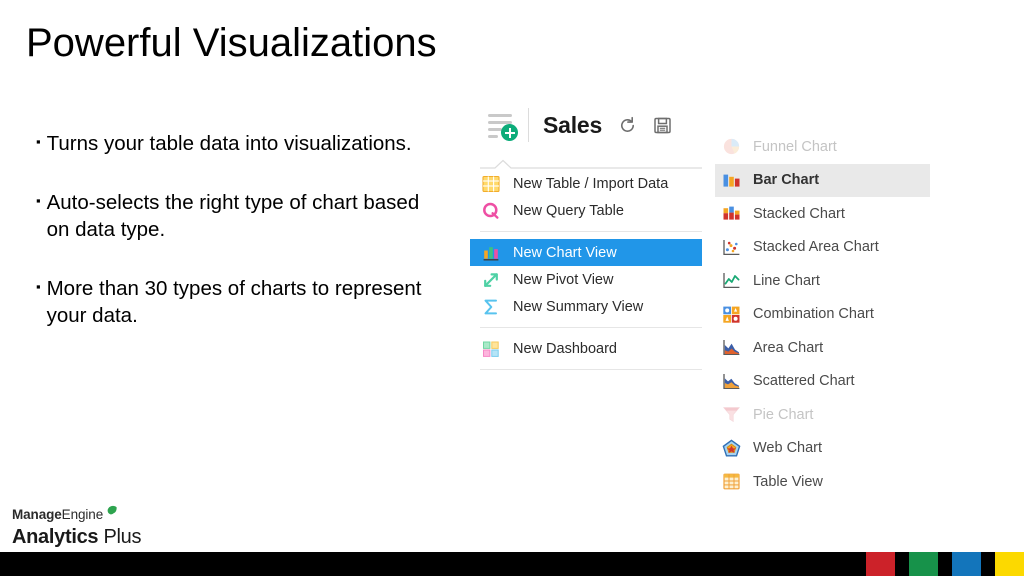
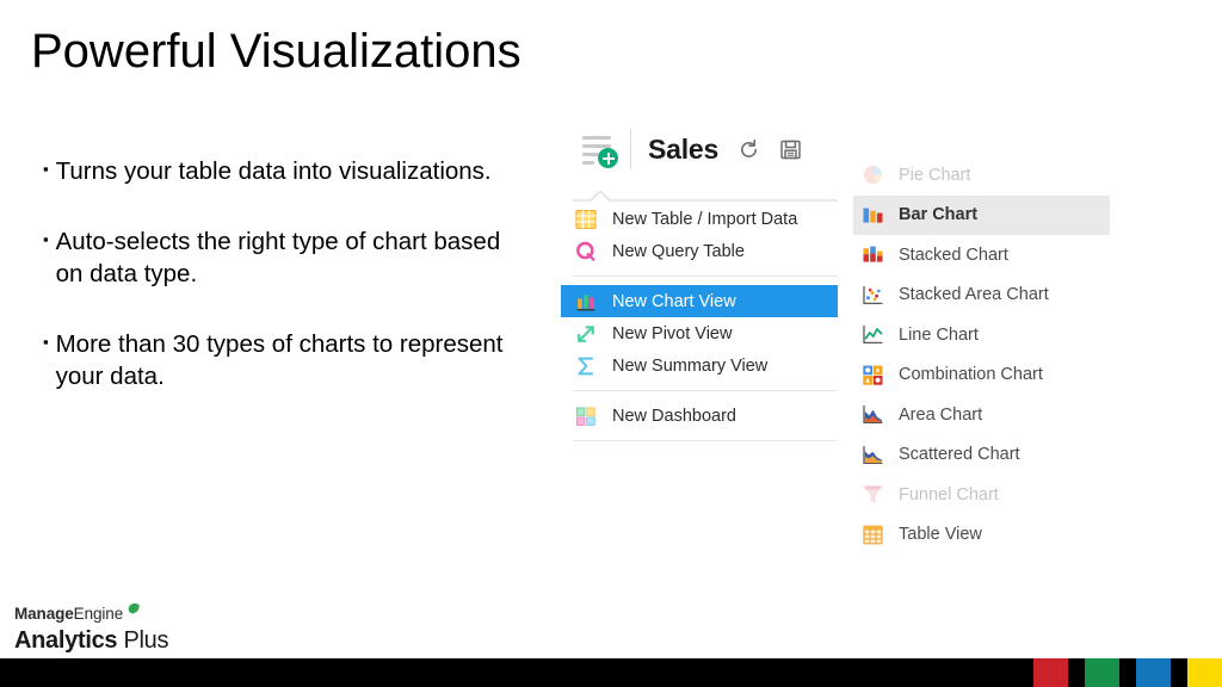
  Powerful Visualizations
  ▪
  Turns your table data into visualizations.
  ▪
  Auto-selects the right type of chart based on data type.
  ▪
  More than 30 types of charts to represent your data.
  Sales
  New Table / Import Data
  New Query Table
  New Chart View
  New Pivot View
  New Summary View
  New Dashboard
- Funnel Chart
+ Pie Chart
  Bar Chart
  Stacked Chart
  Stacked Area Chart
  Line Chart
  Combination Chart
  Area Chart
  Scattered Chart
- Pie Chart
+ Funnel Chart
- Web Chart
  Table View
  ManageEngine
  Analytics Plus
